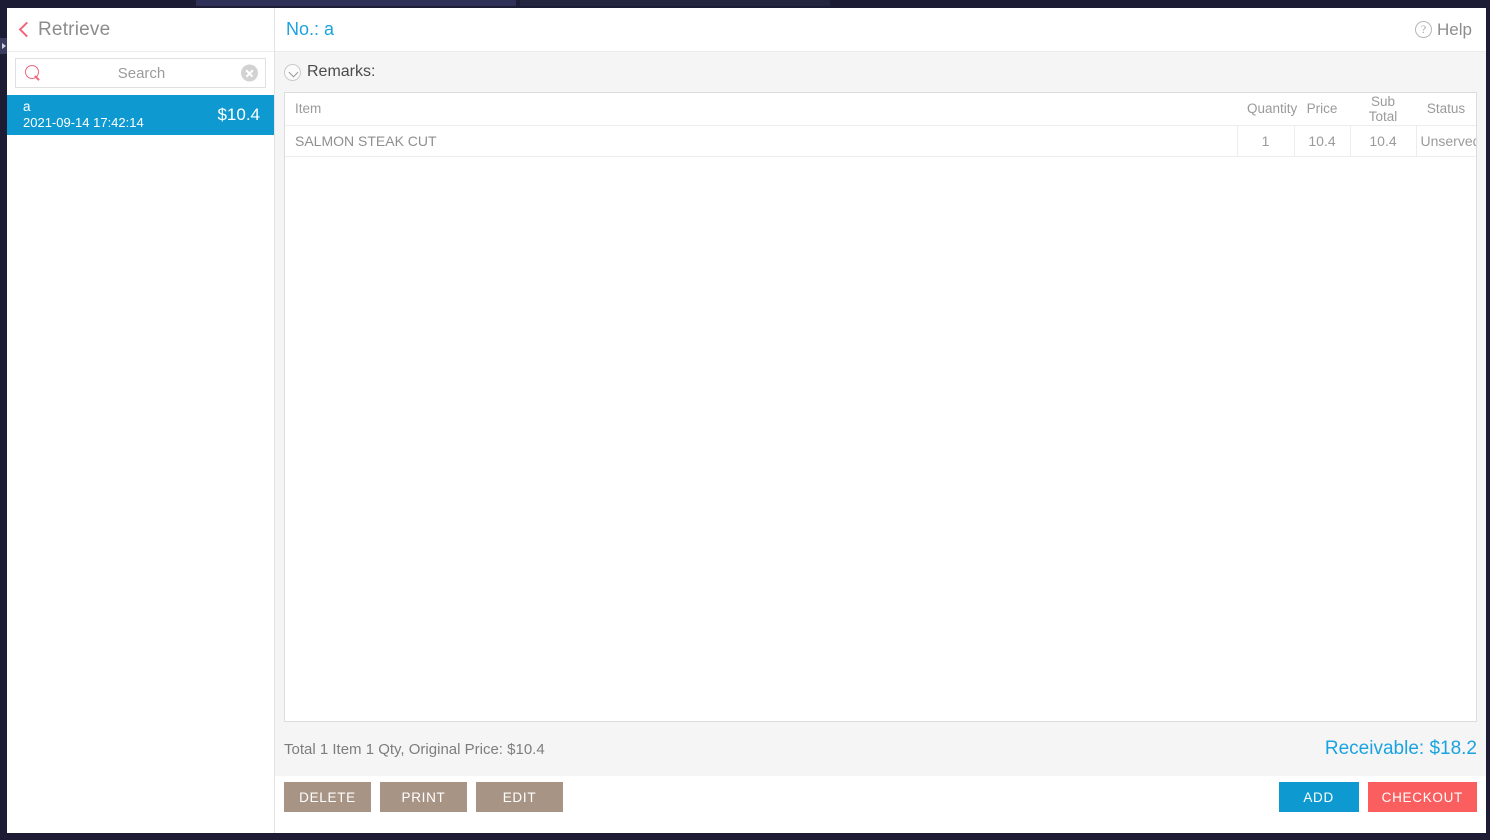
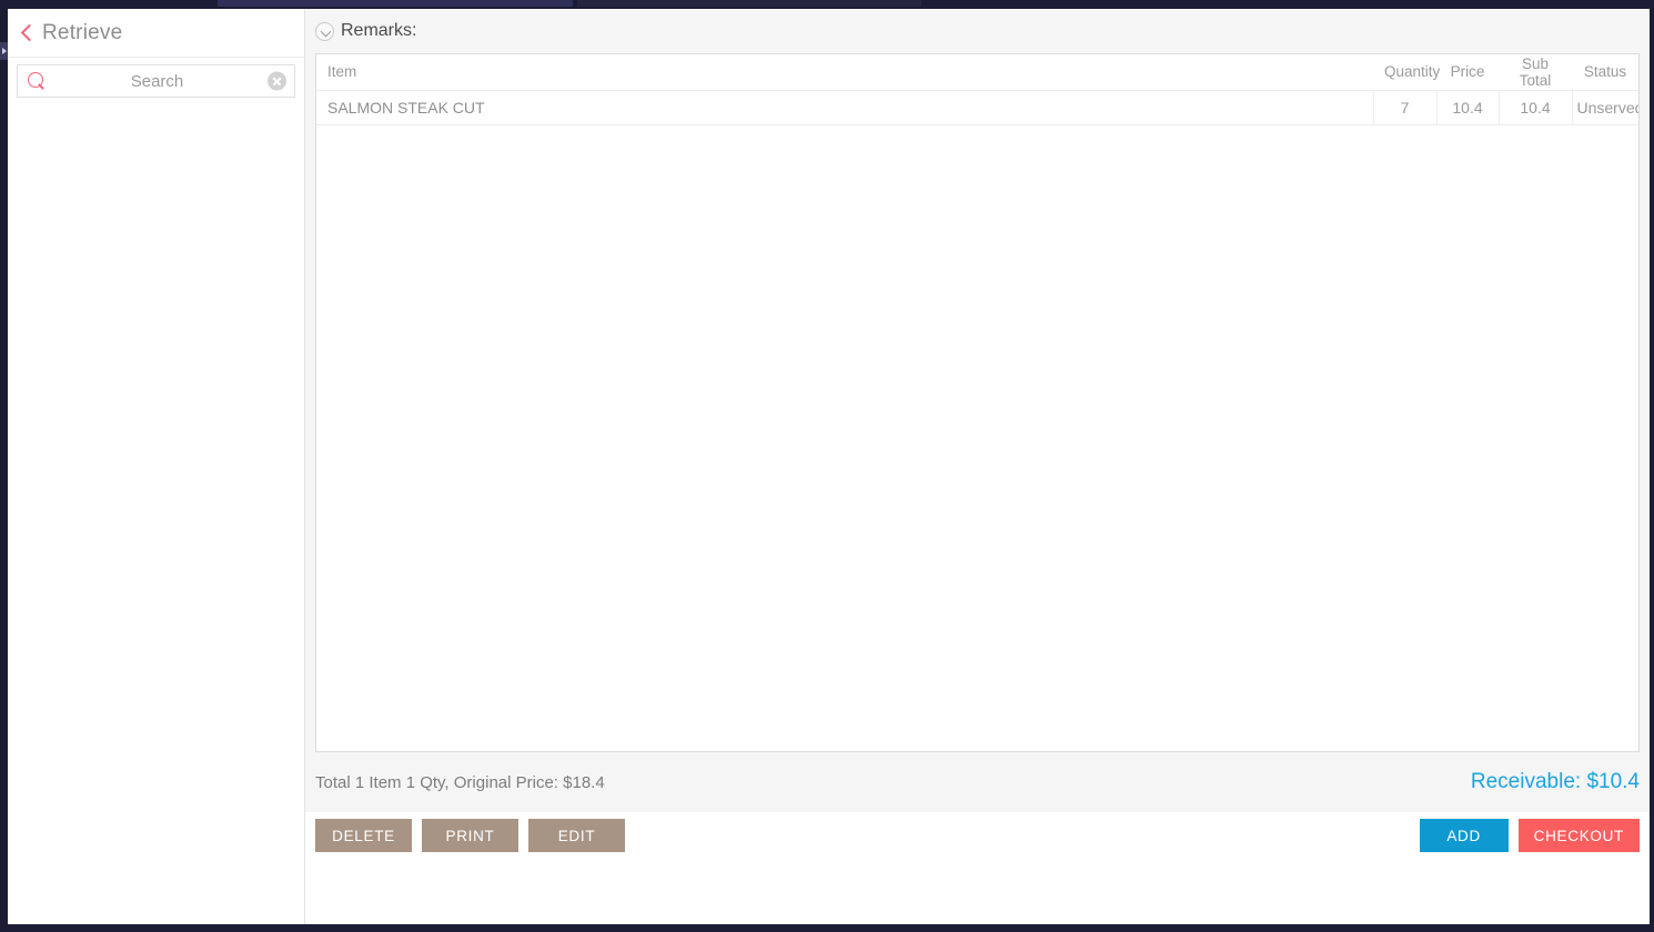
  Retrieve
  Search
- a
- 2021-09-14 17:42:14
- $10.4
- No.: a
- ?
- Help
  Remarks:
  Item	Quantity	Price	Sub Total	Status
- SALMON STEAK CUT	1	10.4	10.4	Unserve
+ SALMON STEAK CUT	7	10.4	10.4	Unserve
- Total 1 Item 1 Qty, Original Price: $10.4
+ Total 1 Item 1 Qty, Original Price: $18.4
- Receivable: $18.2
+ Receivable: $10.4
  DELETE
  PRINT
  EDIT
  ADD
  CHECKOUT
